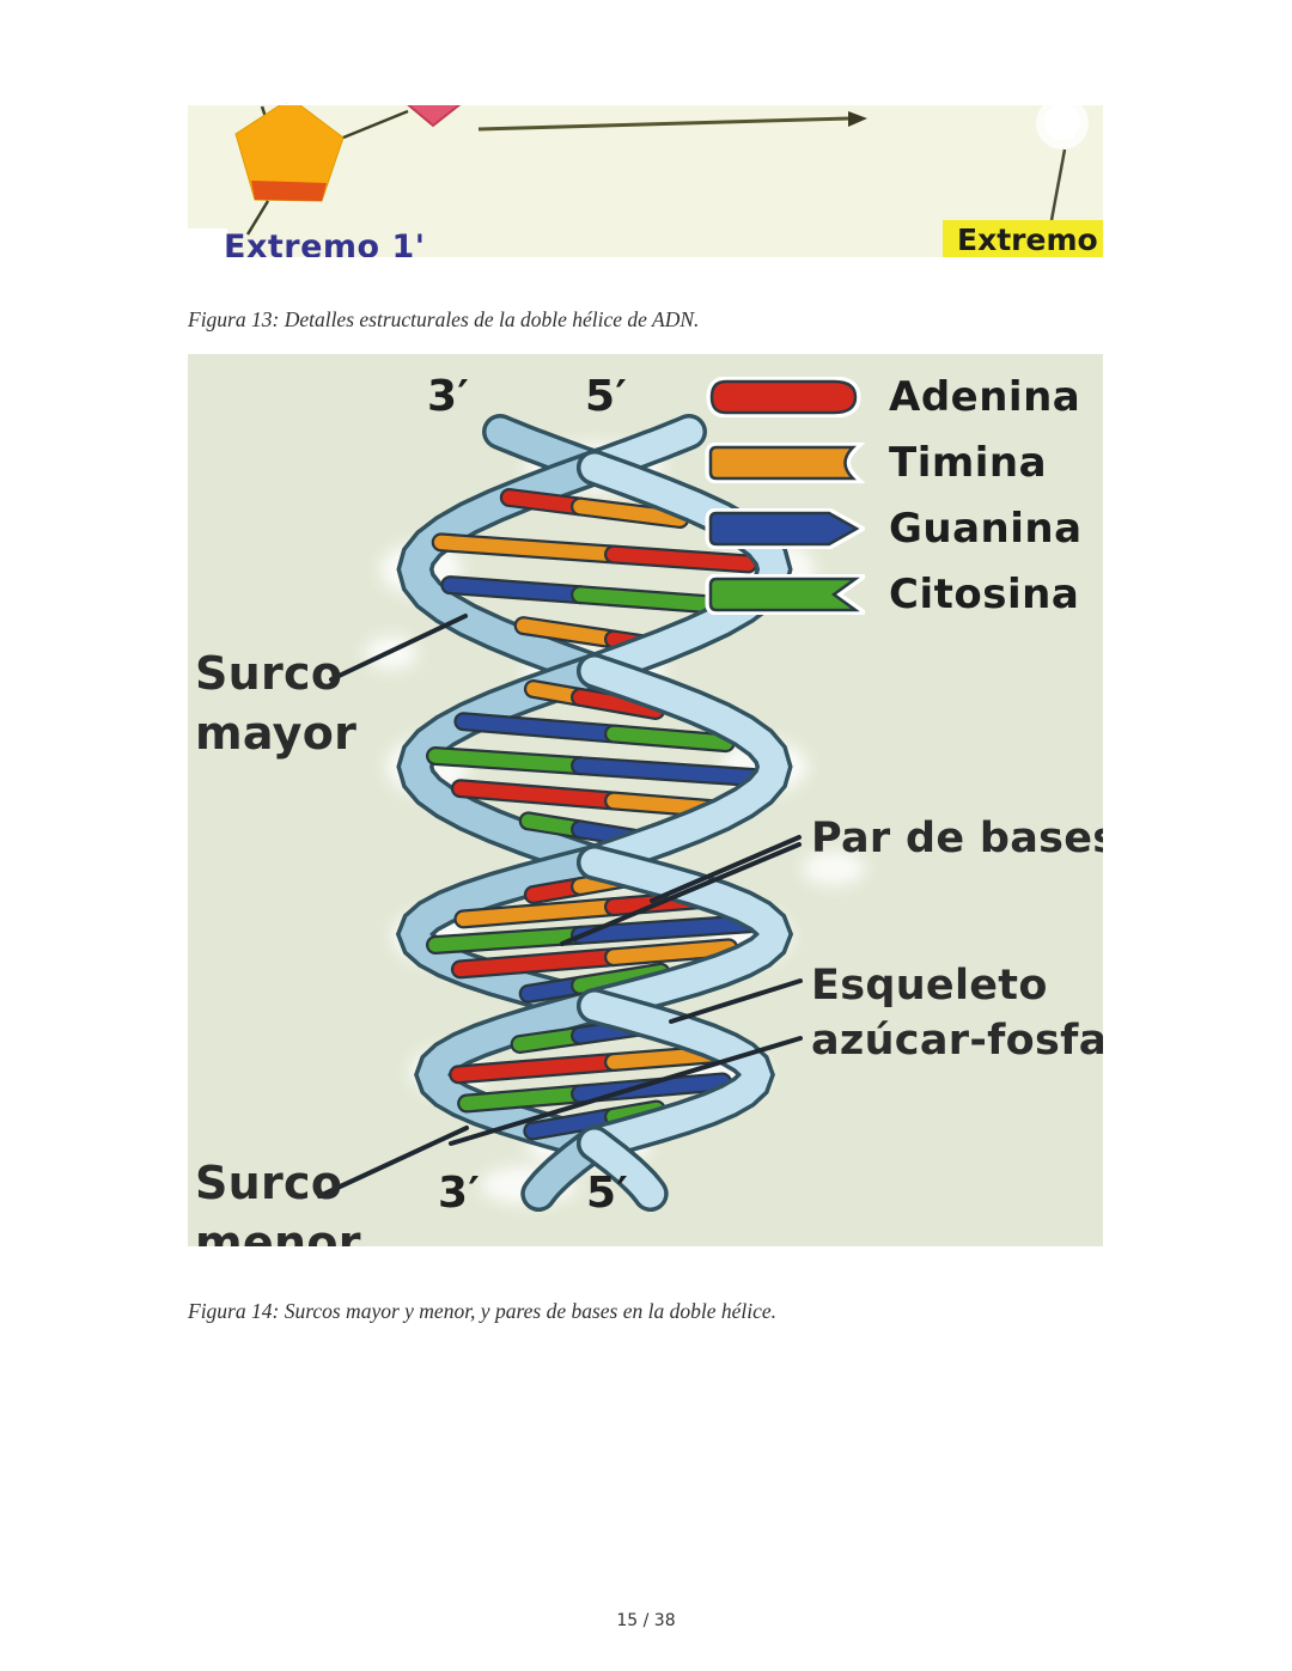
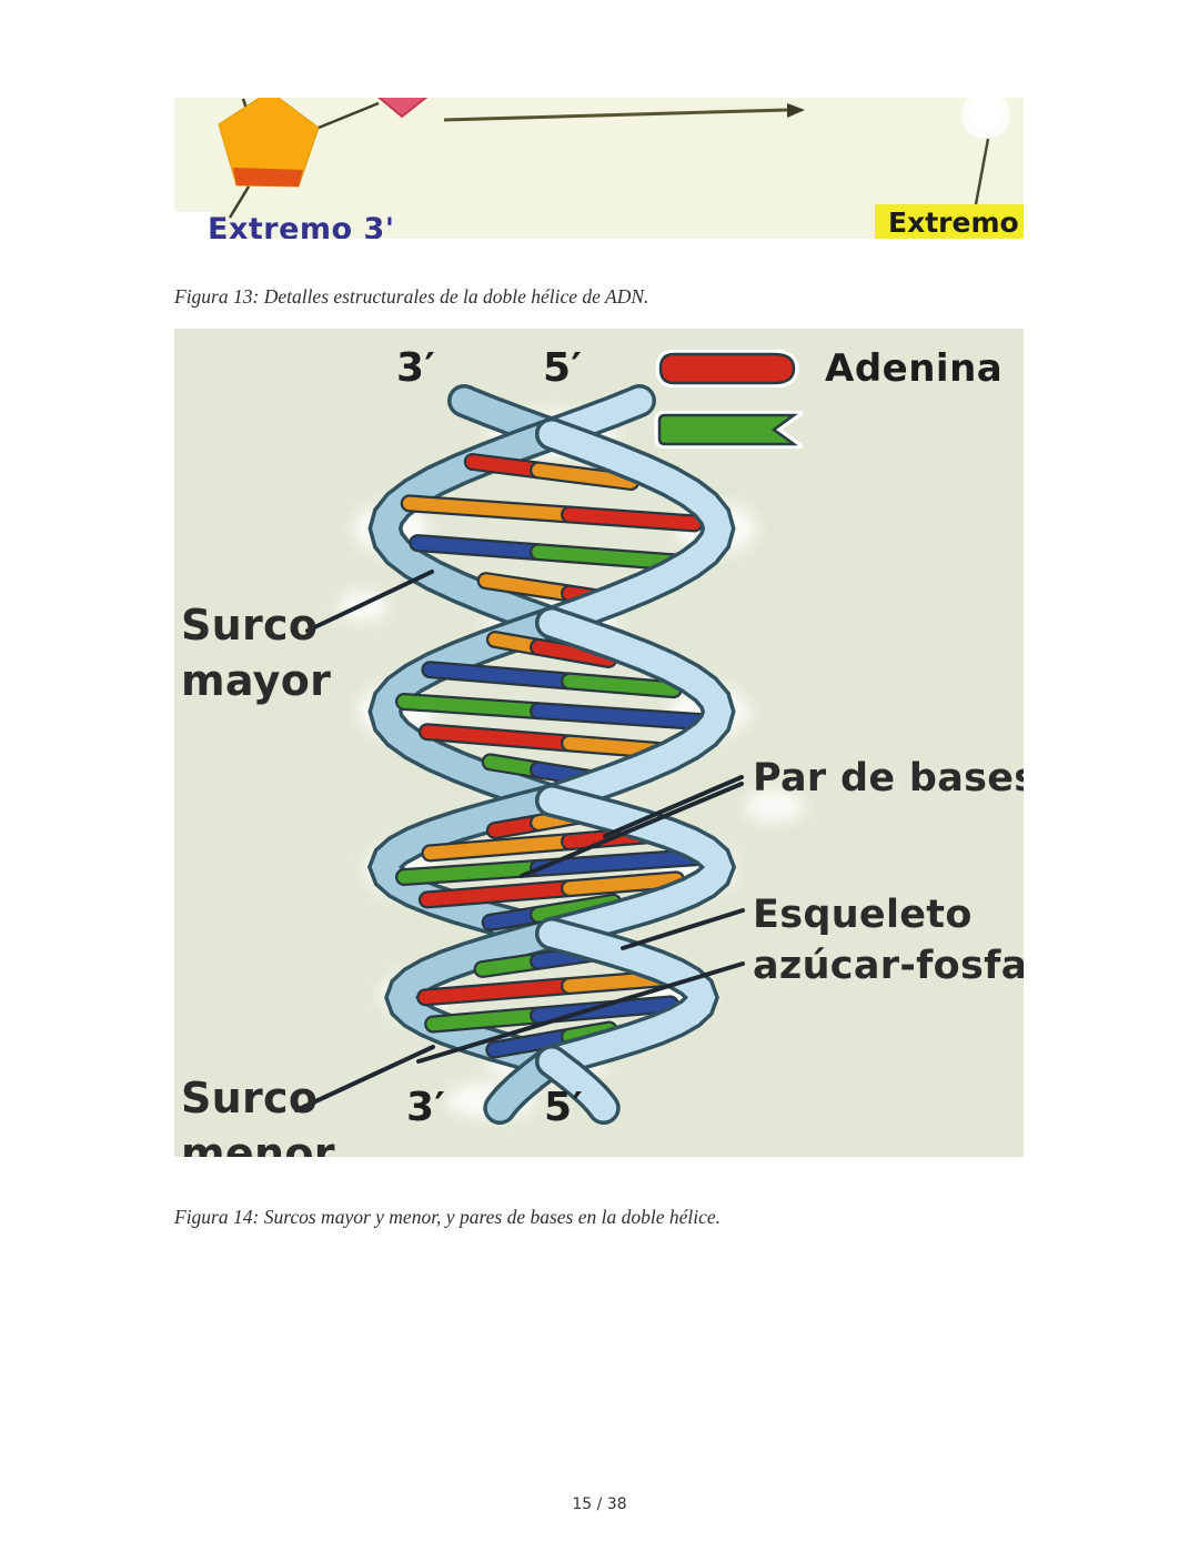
- Extremo 1'
+ Extremo 3'
  Extremo
  Figura 13: Detalles estructurales de la doble hélice de ADN.
  3′
  5′
  Adenina
- Timina
- Guanina
- Citosina
  Surco mayor
  Par de base
  Esqueleto azúcar-fosfa
  Surco menor
  3′
  5′
  Figura 14: Surcos mayor y menor, y pares de bases en la doble hélice.
  15 / 38
